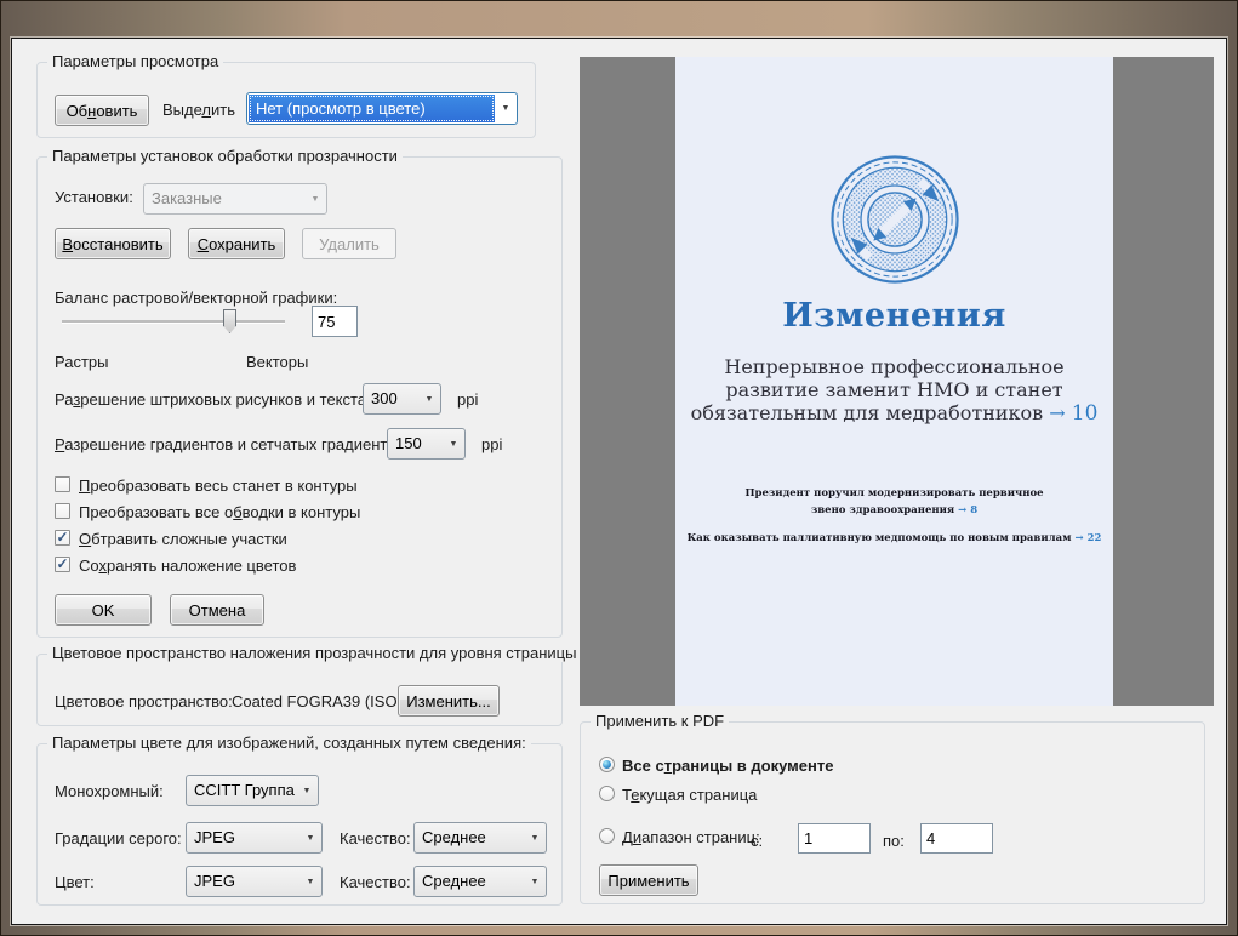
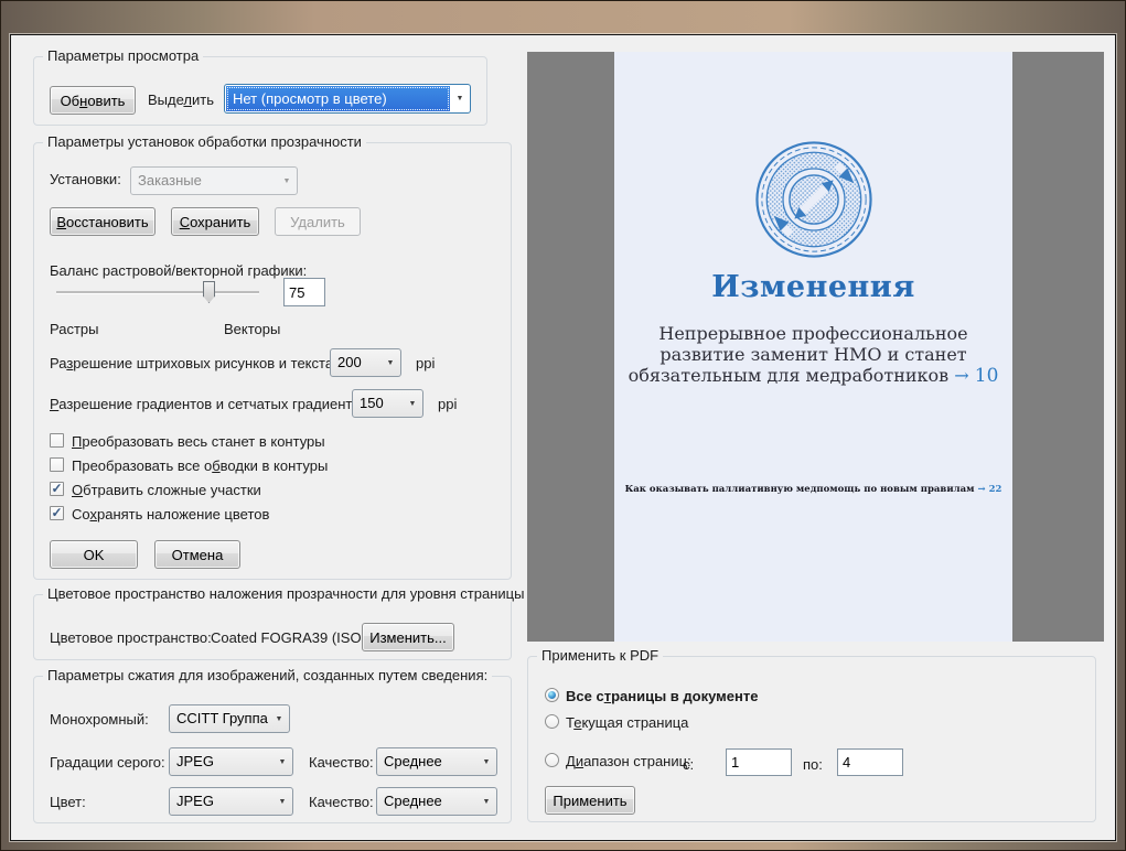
  Параметры просмотра
  Обновить
  Выделить
  Нет (просмотр в цвете)
  Параметры установок обработки прозрачности
  Установки:
  Заказные
  Восстановить
  Сохранить
  Удалить
  Баланс растровой/векторной графики:
  75
  Растры
  Векторы
  Разрешение штриховых рисунков и текст
- 300
+ 200
  ppi
  Разрешение градиентов и сетчатых градиент
  150
  ppi
  Преобразовать весь станет в контуры
  Преобразовать все обводки в контуры
  ✓
  Обтравить сложные участки
  ✓
  Сохранять наложение цветов
  OK
  Отмена
  Цветовое пространство наложения прозрачности для уровня страницы
  Цветовое пространство:
  Coated FOGRA39 (ISO
  Изменить...
- Параметры цвете для изображений, созданных путем сведения:
+ Параметры сжатия для изображений, созданных путем сведения:
  Монохромный:
  CCITT Группа
  Градации серого:
  JPEG
  Качество:
  Среднее
  Цвет:
  JPEG
  Качество:
  Среднее
  Изменения
  Непрерывное профессиональное
  развитие заменит НМО и станет
  обязательным для медработников → 10
- Президент поручил модернизировать первичное
- звено здравоохранения → 8
  Как оказывать паллиативную медпомощь по новым правилам → 22
  Применить к PDF
  Все страницы в документе
  Текущая страница
  Диапазон страниц:
  с:
  1
  по:
  4
  Применить
